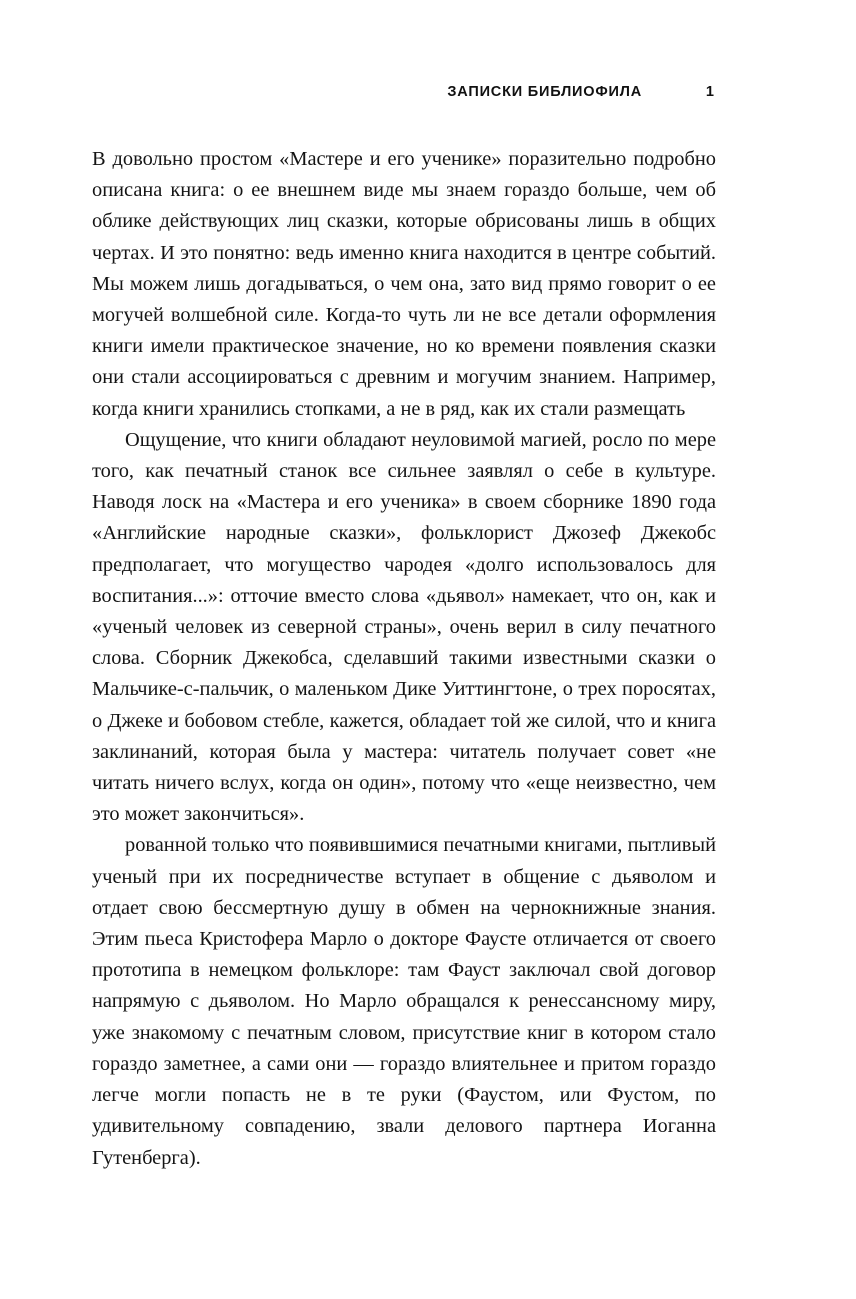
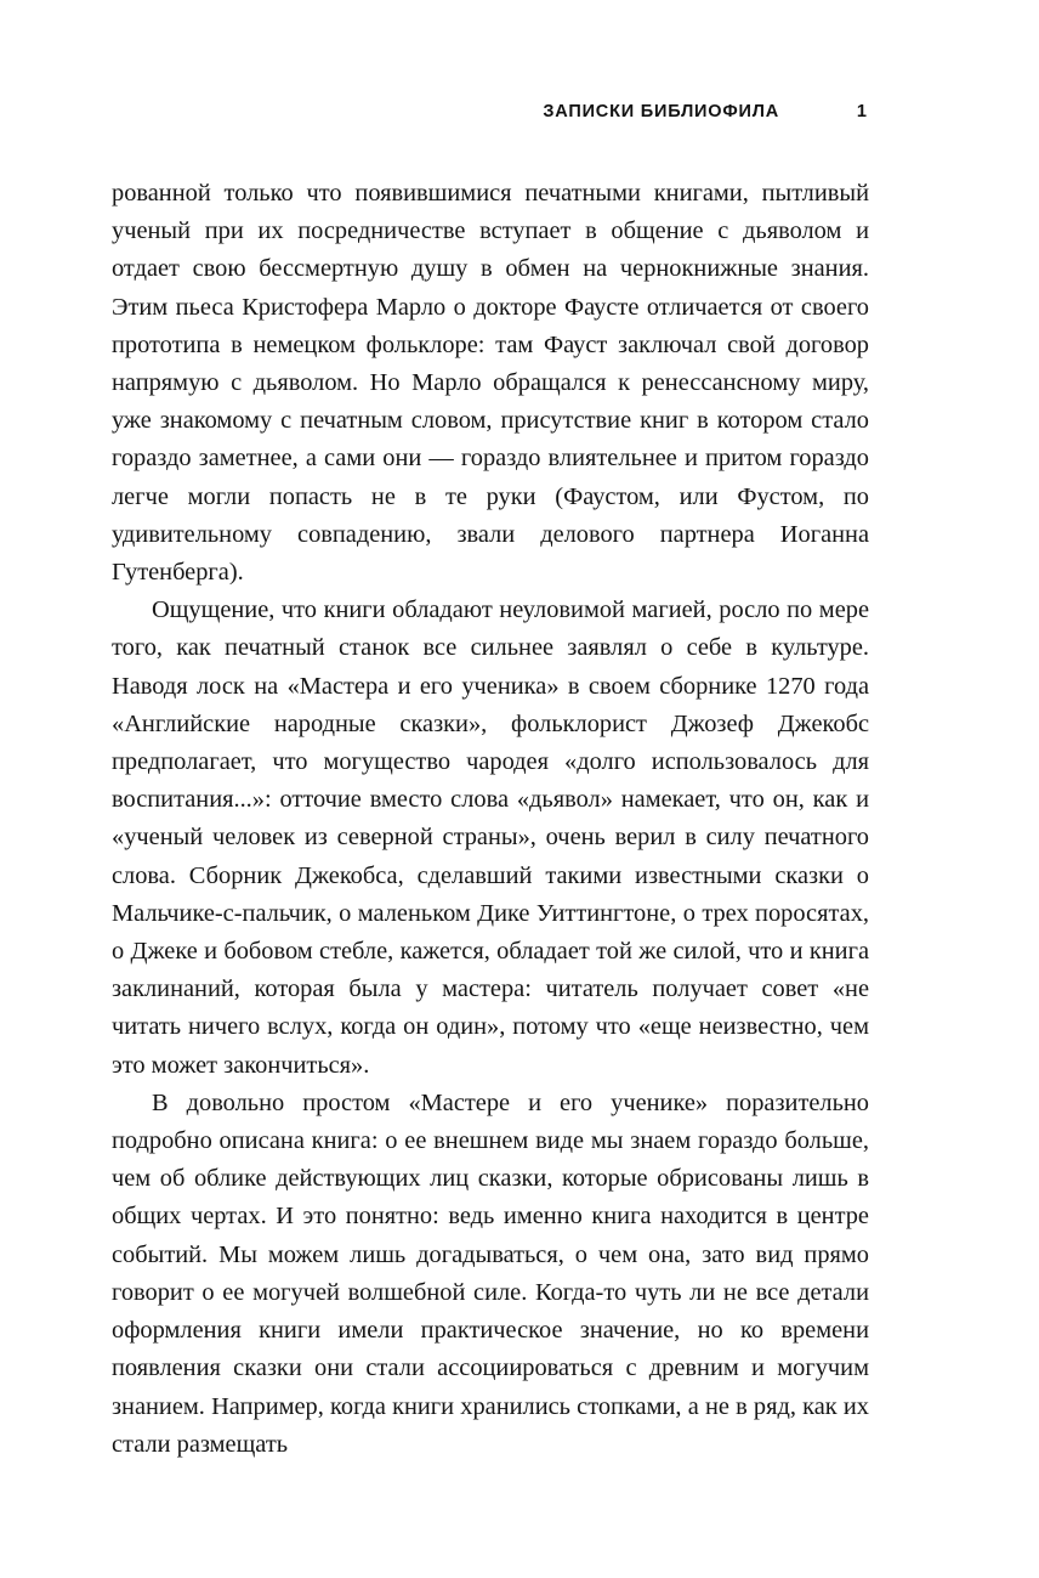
  ЗАПИСКИ БИБЛИОФИЛА
  1
- В довольно простом «Мастере и его ученике» поразительно подробно описана книга: о ее внешнем виде мы знаем гораздо больше, чем об облике действующих лиц сказки, которые обрисованы лишь в общих чертах. И это понятно: ведь именно книга находится в центре событий. Мы можем лишь догадываться, о чем она, зато вид прямо говорит о ее могучей волшебной силе. Когда-то чуть ли не все детали оформления книги имели практическое значение, но ко времени появления сказки они стали ассоциироваться с древним и могучим знанием. Например, когда книги хранились стопками, а не в ряд, как их стали размещать
+ рованной только что появившимися печатными книгами, пытливый ученый при их посредничестве вступает в общение с дьяволом и отдает свою бессмертную душу в обмен на чернокнижные знания. Этим пьеса Кристофера Марло о докторе Фаусте отличается от своего прототипа в немецком фольклоре: там Фауст заключал свой договор напрямую с дьяволом. Но Марло обращался к ренессансному миру, уже знакомому с печатным словом, присутствие книг в котором стало гораздо заметнее, а сами они — гораздо влиятельнее и притом гораздо легче могли попасть не в те руки (Фаустом, или Фустом, по удивительному совпадению, звали делового партнера Иоганна Гутенберга).
- Ощущение, что книги обладают неуловимой магией, росло по мере того, как печатный станок все сильнее заявлял о себе в культуре. Наводя лоск на «Мастера и его ученика» в своем сборнике 1890 года «Английские народные сказки», фольклорист Джозеф Джекобс предполагает, что могущество чародея «долго использовалось для воспитания...»: отточие вместо слова «дьявол» намекает, что он, как и «ученый человек из северной страны», очень верил в силу печатного слова. Сборник Джекобса, сделавший такими известными сказки о Мальчике-с-пальчик, о маленьком Дике Уиттингтоне, о трех поросятах, о Джеке и бобовом стебле, кажется, обладает той же силой, что и книга заклинаний, которая была у мастера: читатель получает совет «не читать ничего вслух, когда он один», потому что «еще неизвестно, чем это может закончиться».
+ Ощущение, что книги обладают неуловимой магией, росло по мере того, как печатный станок все сильнее заявлял о себе в культуре. Наводя лоск на «Мастера и его ученика» в своем сборнике 1270 года «Английские народные сказки», фольклорист Джозеф Джекобс предполагает, что могущество чародея «долго использовалось для воспитания...»: отточие вместо слова «дьявол» намекает, что он, как и «ученый человек из северной страны», очень верил в силу печатного слова. Сборник Джекобса, сделавший такими известными сказки о Мальчике-с-пальчик, о маленьком Дике Уиттингтоне, о трех поросятах, о Джеке и бобовом стебле, кажется, обладает той же силой, что и книга заклинаний, которая была у мастера: читатель получает совет «не читать ничего вслух, когда он один», потому что «еще неизвестно, чем это может закончиться».
- рованной только что появившимися печатными книгами, пытливый ученый при их посредничестве вступает в общение с дьяволом и отдает свою бессмертную душу в обмен на чернокнижные знания. Этим пьеса Кристофера Марло о докторе Фаусте отличается от своего прототипа в немецком фольклоре: там Фауст заключал свой договор напрямую с дьяволом. Но Марло обращался к ренессансному миру, уже знакомому с печатным словом, присутствие книг в котором стало гораздо заметнее, а сами они — гораздо влиятельнее и притом гораздо легче могли попасть не в те руки (Фаустом, или Фустом, по удивительному совпадению, звали делового партнера Иоганна Гутенберга).
+ В довольно простом «Мастере и его ученике» поразительно подробно описана книга: о ее внешнем виде мы знаем гораздо больше, чем об облике действующих лиц сказки, которые обрисованы лишь в общих чертах. И это понятно: ведь именно книга находится в центре событий. Мы можем лишь догадываться, о чем она, зато вид прямо говорит о ее могучей волшебной силе. Когда-то чуть ли не все детали оформления книги имели практическое значение, но ко времени появления сказки они стали ассоциироваться с древним и могучим знанием. Например, когда книги хранились стопками, а не в ряд, как их стали размещать
